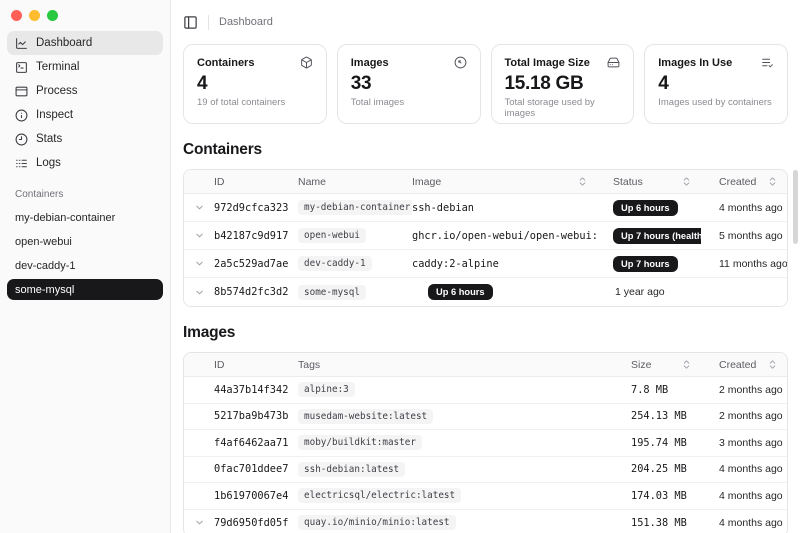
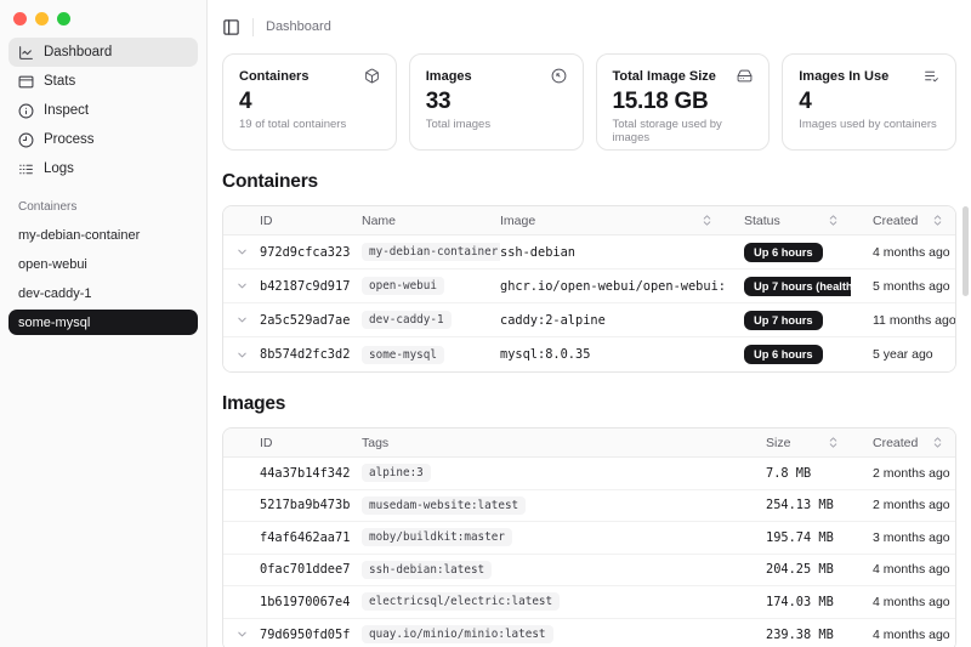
  Dashboard
- Terminal
- Process
+ Stats
  Inspect
- Stats
+ Process
  Logs
  Containers
  my-debian-container
  open-webui
  dev-caddy-1
  some-mysql
  Dashboard
  Containers
  4
  19 of total containers
  Images
  33
  Total images
  Total Image Size
  15.18 GB
  Total storage used by images
  Images In Use
  4
  Images used by containers
  Containers
  ID
  Name
  Image
  Status
  Created
  972d9cfca323
  my-debian-container
  ssh-debian
  Up 6 hours
  4 months ago
  b42187c9d917
  open-webui
  ghcr.io/open-webui/open-webui:
  Up 7 hours (health
  5 months ago
  2a5c529ad7ae
  dev-caddy-1
  caddy:2-alpine
  Up 7 hours
  11 months ago
  8b574d2fc3d2
  some-mysql
+ mysql:8.0.35
  Up 6 hours
- 1 year ago
+ 5 year ago
  Images
  ID
  Tags
  Size
  Created
  44a37b14f342
  alpine:3
  7.8 MB
  2 months ago
  5217ba9b473b
  musedam-website:latest
  254.13 MB
  2 months ago
  f4af6462aa71
  moby/buildkit:master
  195.74 MB
  3 months ago
  0fac701ddee7
  ssh-debian:latest
  204.25 MB
  4 months ago
  1b61970067e4
  electricsql/electric:latest
  174.03 MB
  4 months ago
  79d6950fd05f
  quay.io/minio/minio:latest
- 151.38 MB
+ 239.38 MB
  4 months ago
